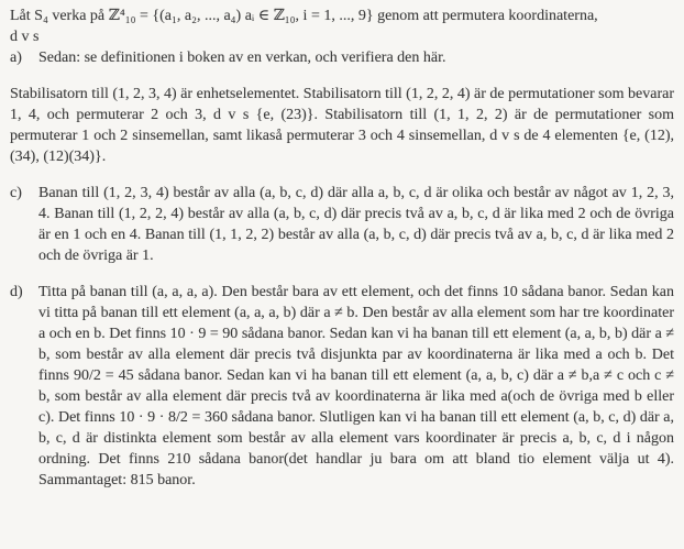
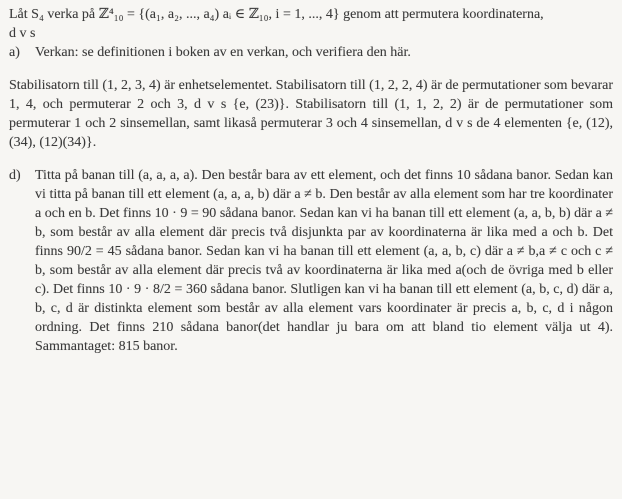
- Låt S₄ verka på ℤ⁴₁₀ = {(a₁, a₂, ..., a₄) aᵢ ∈ ℤ₁₀, i = 1, ..., 9} genom att permutera koordinaterna,
+ Låt S₄ verka på ℤ⁴₁₀ = {(a₁, a₂, ..., a₄) aᵢ ∈ ℤ₁₀, i = 1, ..., 4} genom att permutera koordinaterna,
  d v s
  a)
- Sedan: se definitionen i boken av en verkan, och verifiera den här.
+ Verkan: se definitionen i boken av en verkan, och verifiera den här.
  Stabilisatorn till (1, 2, 3, 4) är enhetselementet. Stabilisatorn till (1, 2, 2, 4) är de permutationer som bevarar 1, 4, och permuterar 2 och 3, d v s {e, (23)}. Stabilisatorn till (1, 1, 2, 2) är de permutationer som permuterar 1 och 2 sinsemellan, samt likaså permuterar 3 och 4 sinsemellan, d v s de 4 elementen {e, (12), (34), (12)(34)}.
- c)
- Banan till (1, 2, 3, 4) består av alla (a, b, c, d) där alla a, b, c, d är olika och består av något av 1, 2, 3, 4. Banan till (1, 2, 2, 4) består av alla (a, b, c, d) där precis två av a, b, c, d är lika med 2 och de övriga är en 1 och en 4. Banan till (1, 1, 2, 2) består av alla (a, b, c, d) där precis två av a, b, c, d är lika med 2 och de övriga är 1.
  d)
  Titta på banan till (a, a, a, a). Den består bara av ett element, och det finns 10 sådana banor. Sedan kan vi titta på banan till ett element (a, a, a, b) där a ≠ b. Den består av alla element som har tre koordinater a och en b. Det finns 10 · 9 = 90 sådana banor. Sedan kan vi ha banan till ett element (a, a, b, b) där a ≠ b, som består av alla element där precis två disjunkta par av koordinaterna är lika med a och b. Det finns 90/2 = 45 sådana banor. Sedan kan vi ha banan till ett element (a, a, b, c) där a ≠ b,a ≠ c och c ≠ b, som består av alla element där precis två av koordinaterna är lika med a(och de övriga med b eller c). Det finns 10 · 9 · 8/2 = 360 sådana banor. Slutligen kan vi ha banan till ett element (a, b, c, d) där a, b, c, d är distinkta element som består av alla element vars koordinater är precis a, b, c, d i någon ordning. Det finns 210 sådana banor(det handlar ju bara om att bland tio element välja ut 4). Sammantaget: 815 banor.
